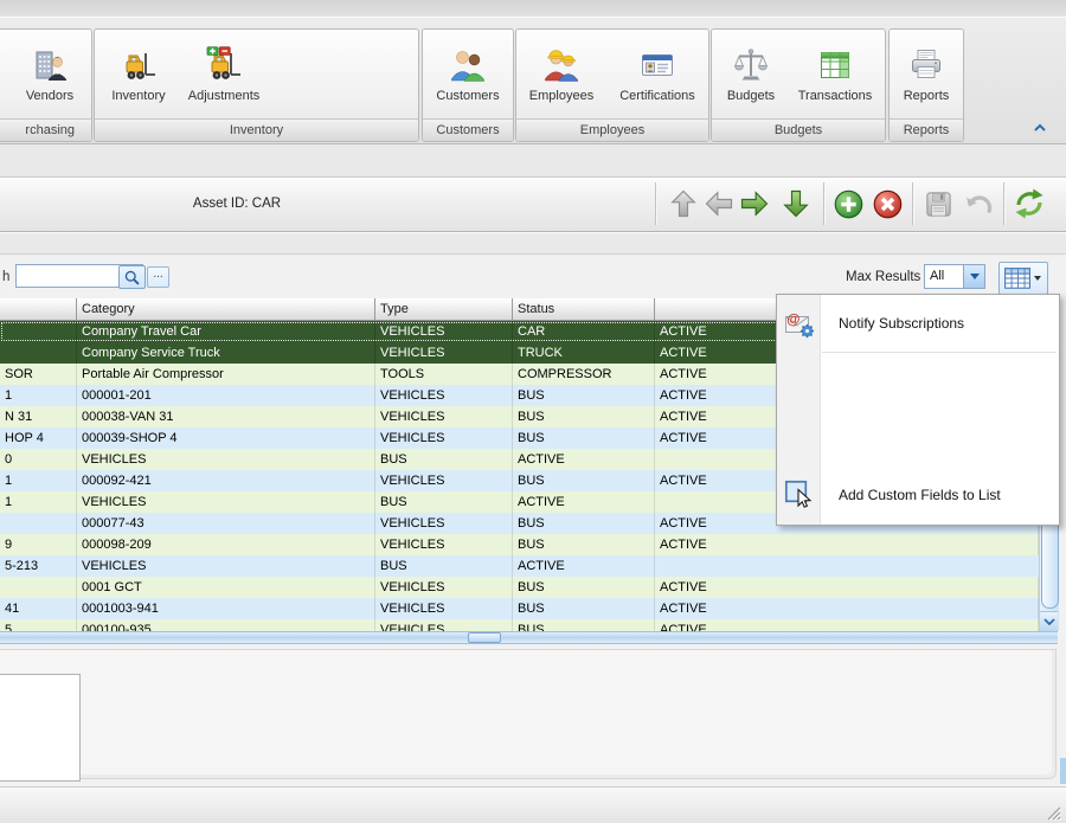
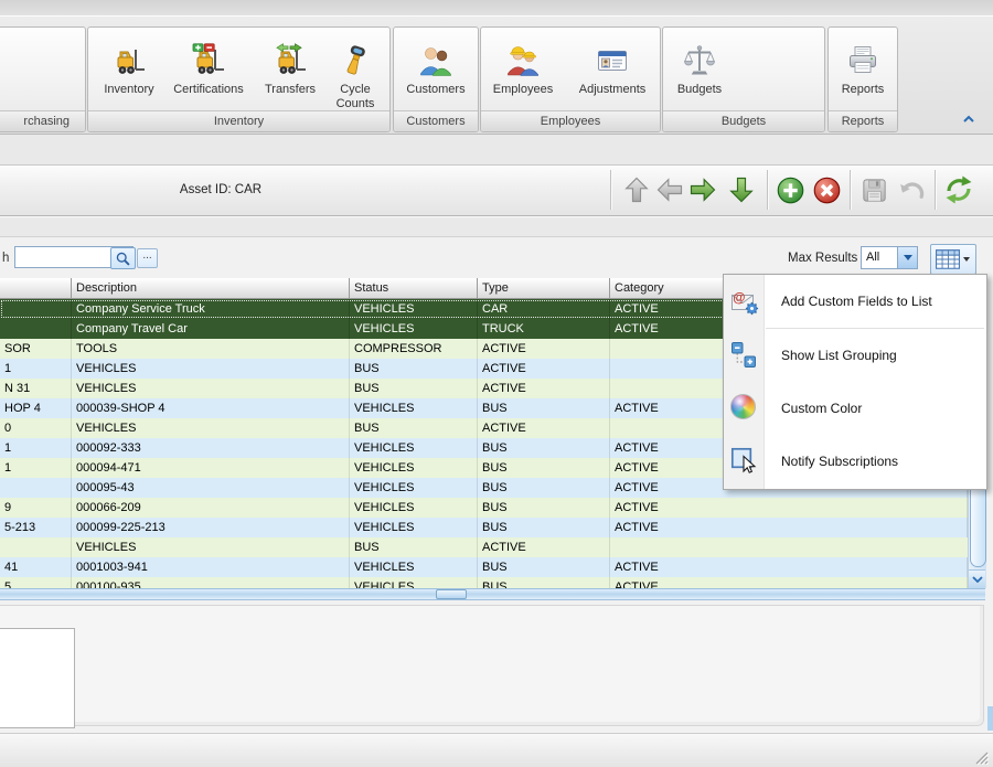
- Vendors
  rchasing
  Inventory
- Adjustments
+ Certifications
+ Transfers
+ Cycle Counts
  Inventory
  Customers
  Customers
  Employees
- Certifications
+ Adjustments
  Employees
  Budgets
- Transactions
  Budgets
  Reports
  Reports
  Asset ID: CAR
  h
  ...
  Max Results
  All
+ Description
- Category
+ Status
  Type
- Status
+ Category
- Company Travel Car
+ Company Service Truck
  VEHICLES
  CAR
  ACTIVE
- Company Service Truck
+ Company Travel Car
  VEHICLES
  TRUCK
  ACTIVE
  SOR
- Portable Air Compressor
  TOOLS
  COMPRESSOR
  ACTIVE
  1
- 000001-201
  VEHICLES
  BUS
  ACTIVE
  N 31
- 000038-VAN 31
  VEHICLES
  BUS
  ACTIVE
  HOP 4
  000039-SHOP 4
  VEHICLES
  BUS
  ACTIVE
  0
  VEHICLES
  BUS
  ACTIVE
  1
- 000092-421
+ 000092-333
  VEHICLES
  BUS
  ACTIVE
  1
+ 000094-471
  VEHICLES
  BUS
  ACTIVE
- 000077-43
+ 000095-43
  VEHICLES
  BUS
  ACTIVE
  9
- 000098-209
+ 000066-209
  VEHICLES
  BUS
  ACTIVE
  5-213
+ 000099-225-213
  VEHICLES
  BUS
  ACTIVE
- 0001 GCT
  VEHICLES
  BUS
  ACTIVE
  41
  0001003-941
  VEHICLES
  BUS
  ACTIVE
  5
  000100-935
  VEHICLES
  BUS
  ACTIVE
  @
- Notify Subscriptions
+ Add Custom Fields to List
+ Show List Grouping
+ Custom Color
- Add Custom Fields to List
+ Notify Subscriptions
